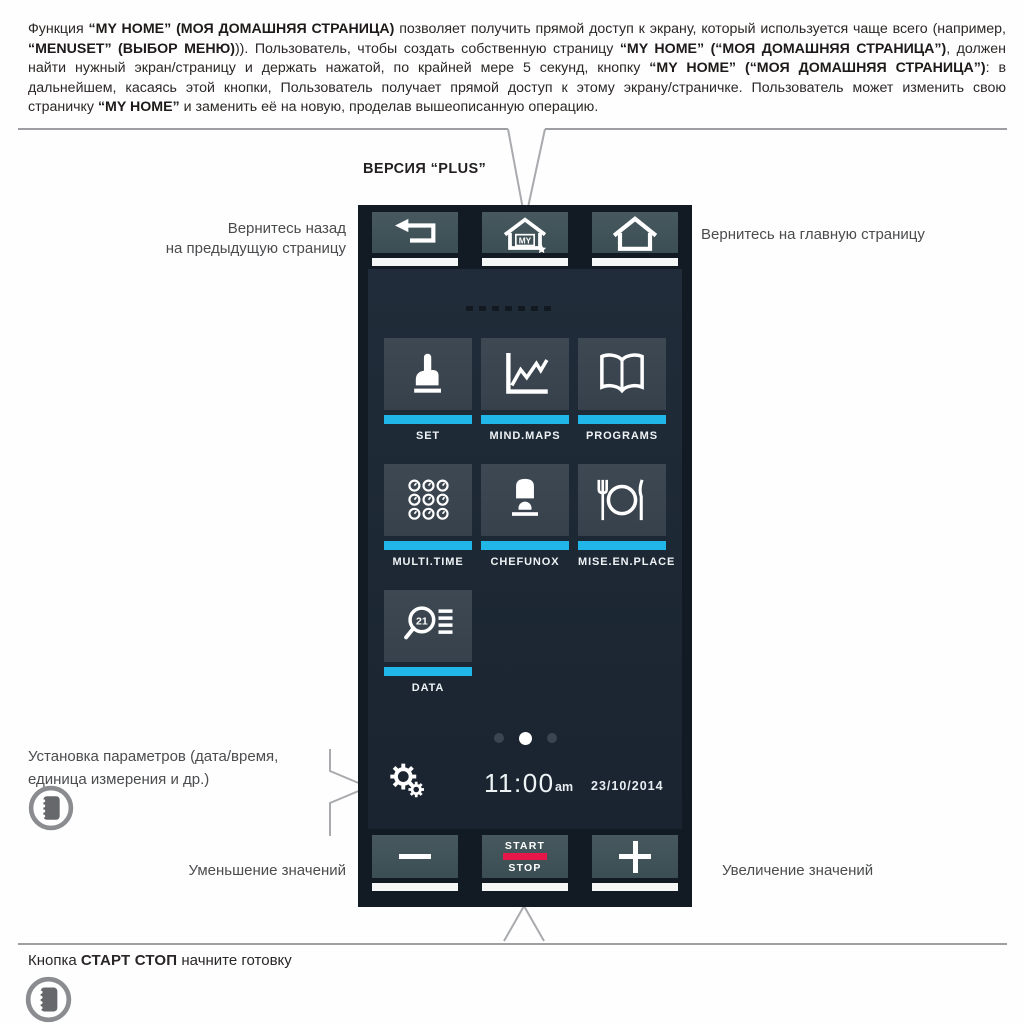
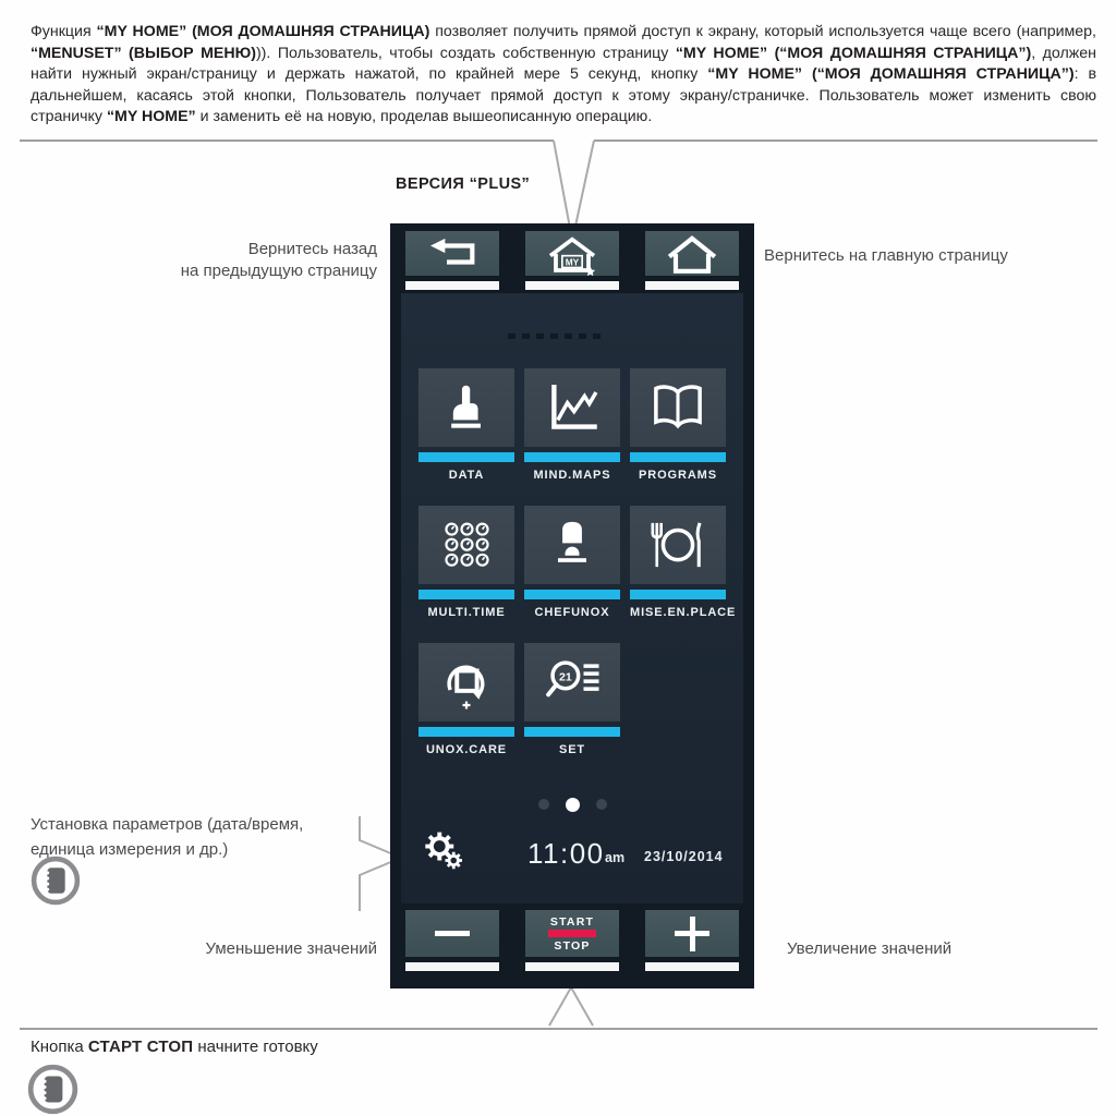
  Функция “MY HOME” (МОЯ ДОМАШНЯЯ СТРАНИЦА) позволяет получить прямой доступ к экрану, который используется чаще всего (например, “MENUSET” (ВЫБОР МЕНЮ))). Пользователь, чтобы создать собственную страницу “MY HOME” (“МОЯ ДОМАШНЯЯ СТРАНИЦА”), должен найти нужный экран/страницу и держать нажатой, по крайней мере 5 секунд, кнопку “MY HOME” (“МОЯ ДОМАШНЯЯ СТРАНИЦА”): в дальнейшем, касаясь этой кнопки, Пользователь получает прямой доступ к этому экрану/страничке. Пользователь может изменить свою страничку “MY HOME” и заменить её на новую, проделав вышеописанную операцию.
  ВЕРСИЯ “PLUS”
  MY
- SET
+ DATA
  MIND.MAPS
  PROGRAMS
  MULTI.TIME
  CHEFUNOX
  MISE.EN.PLACE
+ UNOX.CARE
  21
- DATA
+ SET
  11:00
  am
  23/10/2014
  START
  STOP
  Вернитесь назад
  на предыдущую страницу
  Вернитесь на главную страницу
  Установка параметров (дата/время,
  единица измерения и др.)
  Уменьшение значений
  Увеличение значений
  Кнопка СТАРТ СТОП начните готовку
